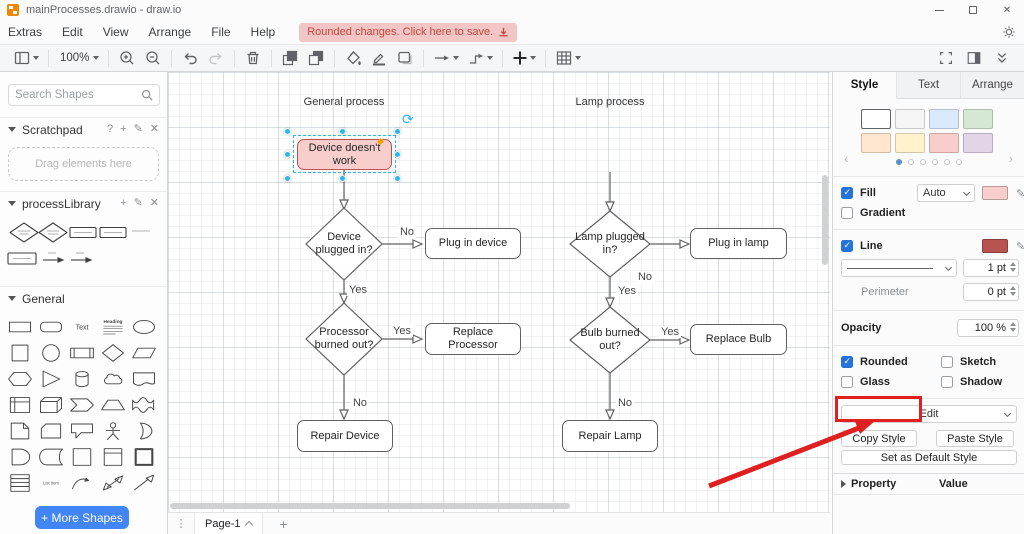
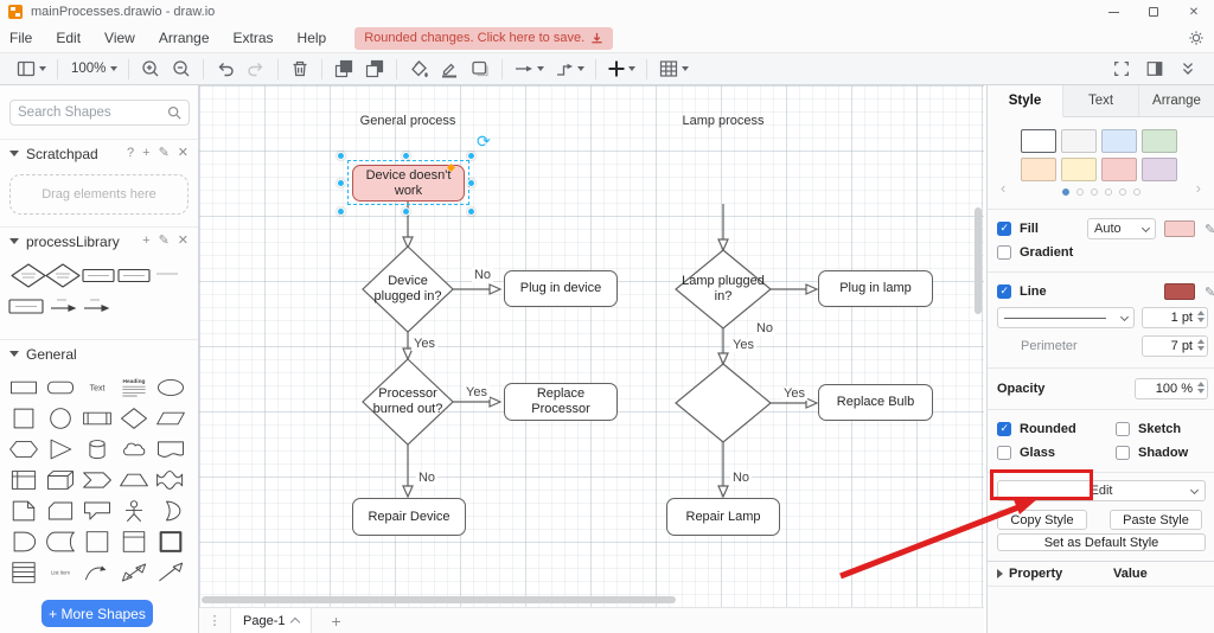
  mainProcesses.drawio - draw.io
  ✕
- Extras
+ File
  Edit
  View
  Arrange
- File
+ Extras
  Help
  Rounded changes. Click here to save.
  100%
  Search Shapes
  Scratchpad
  ?
  +
  ✎
  ✕
  Drag elements here
  processLibrary
  +
  ✎
  ✕
  General
  + More Shapes
  General process
  Lamp process
  Device doesn't work
  Device plugged in?
  Plug in device
  Processor burned out?
  Replace Processor
  Repair Device
  No
  Yes
  Yes
  No
  Lamp plugged in?
  Plug in lamp
- Bulb burned out?
  Replace Bulb
  Repair Lamp
  No
  Yes
  Yes
  No
  ⟳
  ⋮
  Page-1
  +
  Style
  Text
  Arrange
  ‹
  ›
  Fill
  Auto
  ✎
  Gradient
  Line
  ✎
  1 pt
  Perimeter
- 0 pt
+ 7 pt
  Opacity
  100 %
  Rounded
  Sketch
  Glass
  Shadow
  Edit
  Copy Style
  Paste Style
  Set as Default Style
  Property
  Value
